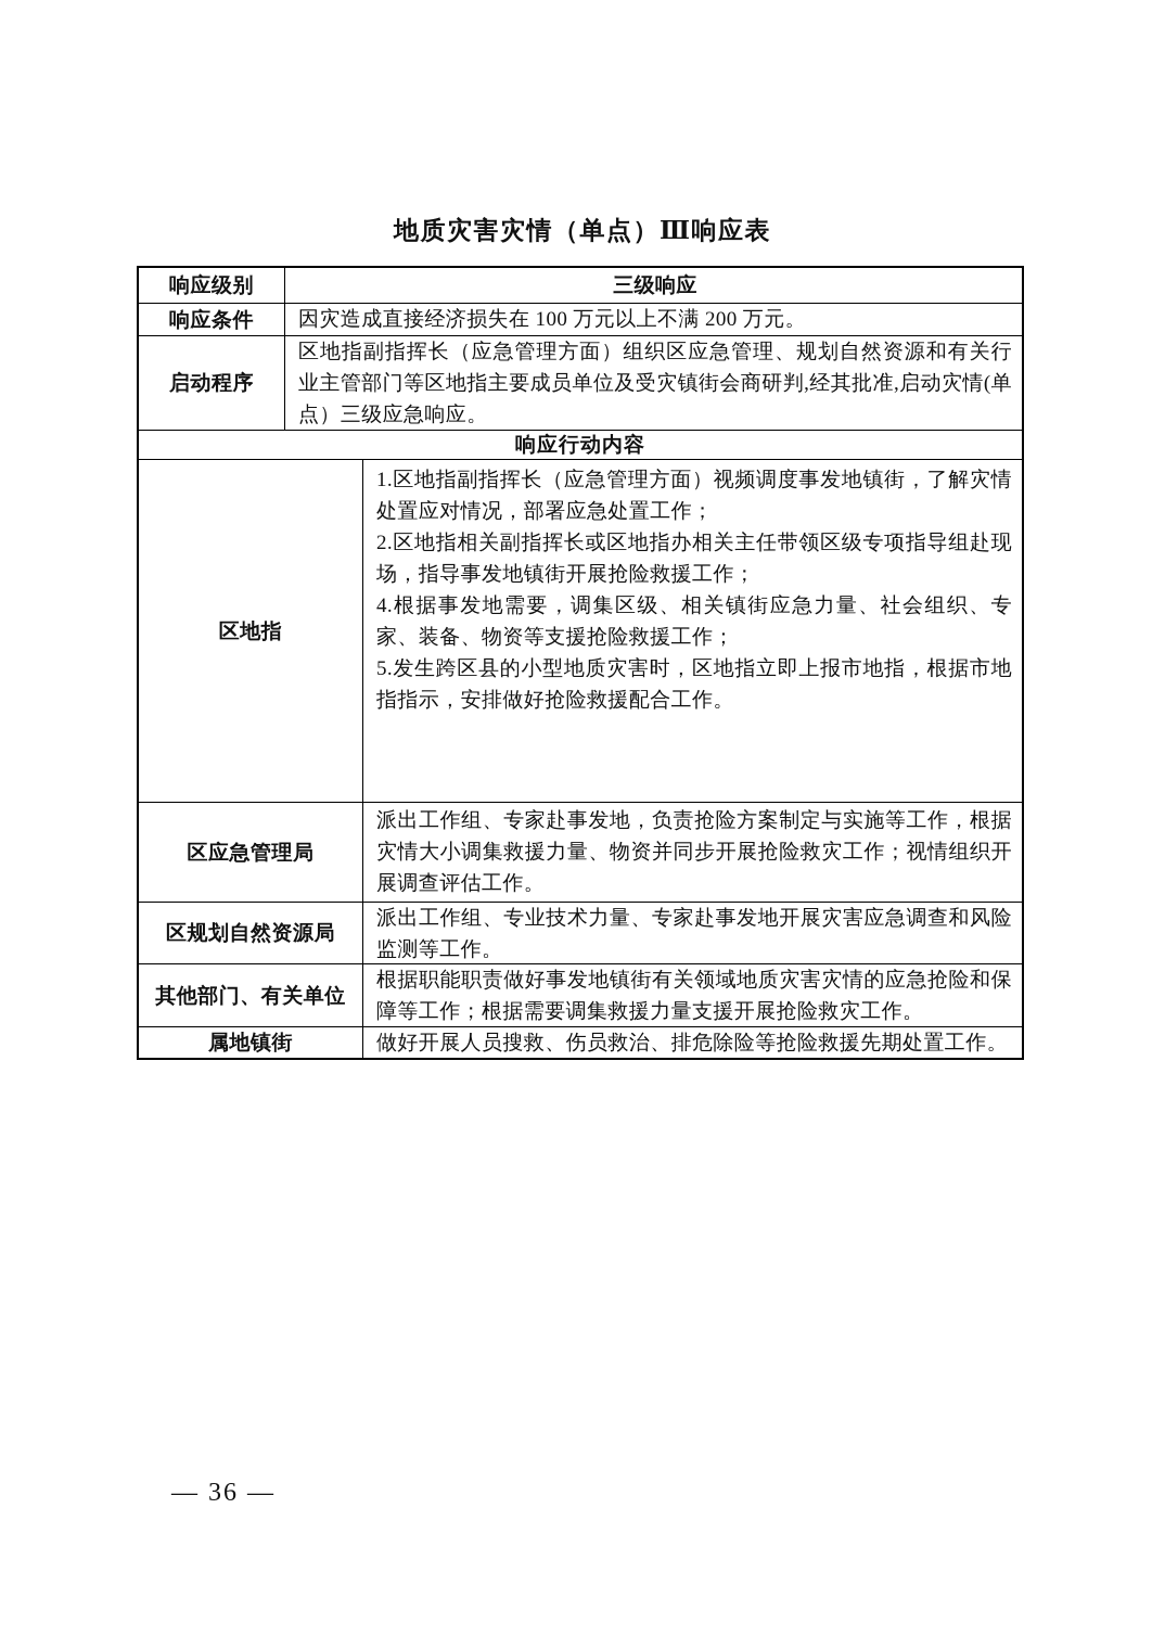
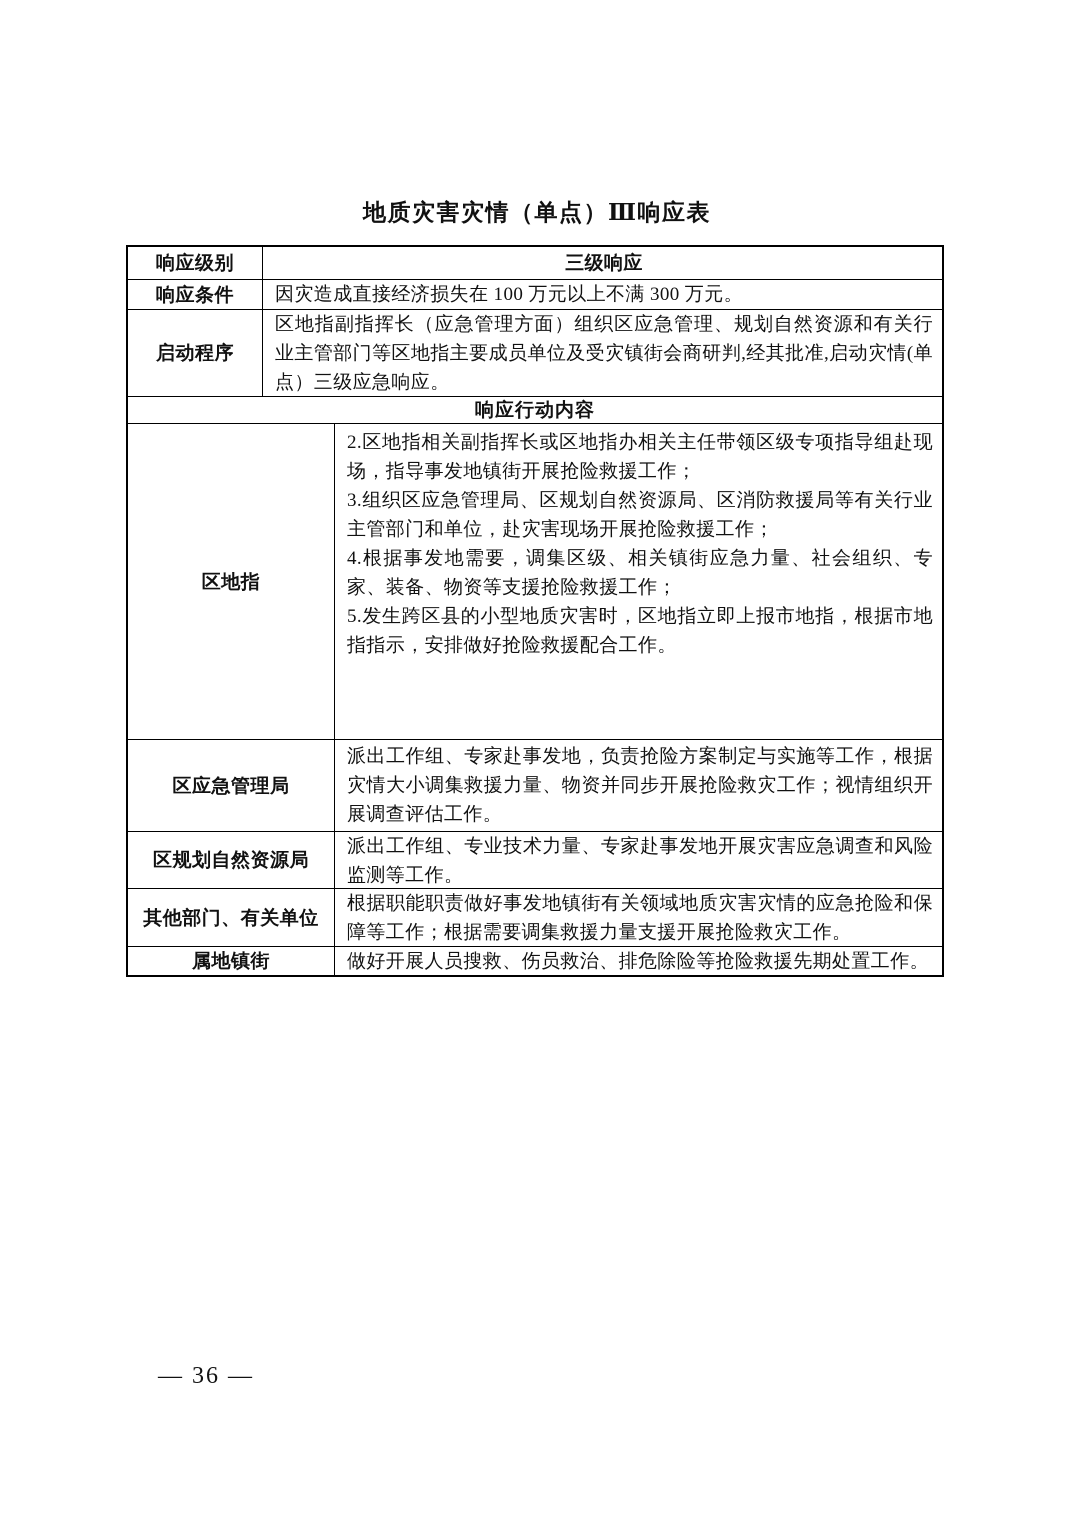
  地质灾害灾情（单点）Ⅲ响应表
  响应级别
  三级响应
  响应条件
- 因灾造成直接经济损失在 100 万元以上不满 200 万元。
+ 因灾造成直接经济损失在 100 万元以上不满 300 万元。
  启动程序
  区地指副指挥长（应急管理方面）组织区应急管理、规划自然资源和有关行业主管部门等区地指主要成员单位及受灾镇街会商研判,经其批准,启动灾情(单点）三级应急响应。
  响应行动内容
  区地指
- 1.区地指副指挥长（应急管理方面）视频调度事发地镇街，了解灾情处置应对情况，部署应急处置工作；
  2.区地指相关副指挥长或区地指办相关主任带领区级专项指导组赴现场，指导事发地镇街开展抢险救援工作；
+ 3.组织区应急管理局、区规划自然资源局、区消防救援局等有关行业主管部门和单位，赴灾害现场开展抢险救援工作；
  4.根据事发地需要，调集区级、相关镇街应急力量、社会组织、专家、装备、物资等支援抢险救援工作；
  5.发生跨区县的小型地质灾害时，区地指立即上报市地指，根据市地指指示，安排做好抢险救援配合工作。
  区应急管理局
  派出工作组、专家赴事发地，负责抢险方案制定与实施等工作，根据灾情大小调集救援力量、物资并同步开展抢险救灾工作；视情组织开展调查评估工作。
  区规划自然资源局
  派出工作组、专业技术力量、专家赴事发地开展灾害应急调查和风险监测等工作。
  其他部门、有关单位
  根据职能职责做好事发地镇街有关领域地质灾害灾情的应急抢险和保障等工作；根据需要调集救援力量支援开展抢险救灾工作。
  属地镇街
  做好开展人员搜救、伤员救治、排危除险等抢险救援先期处置工作。
  — 36 —
